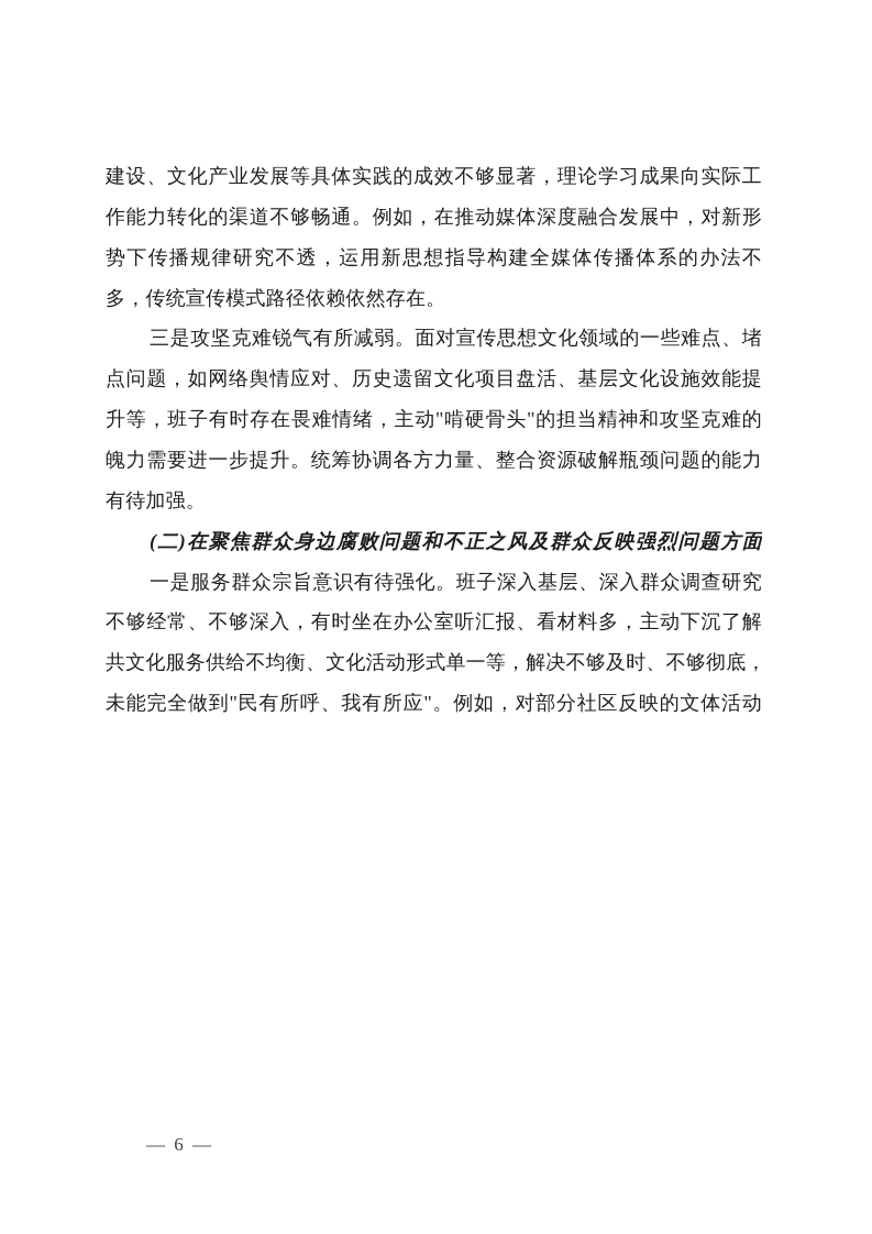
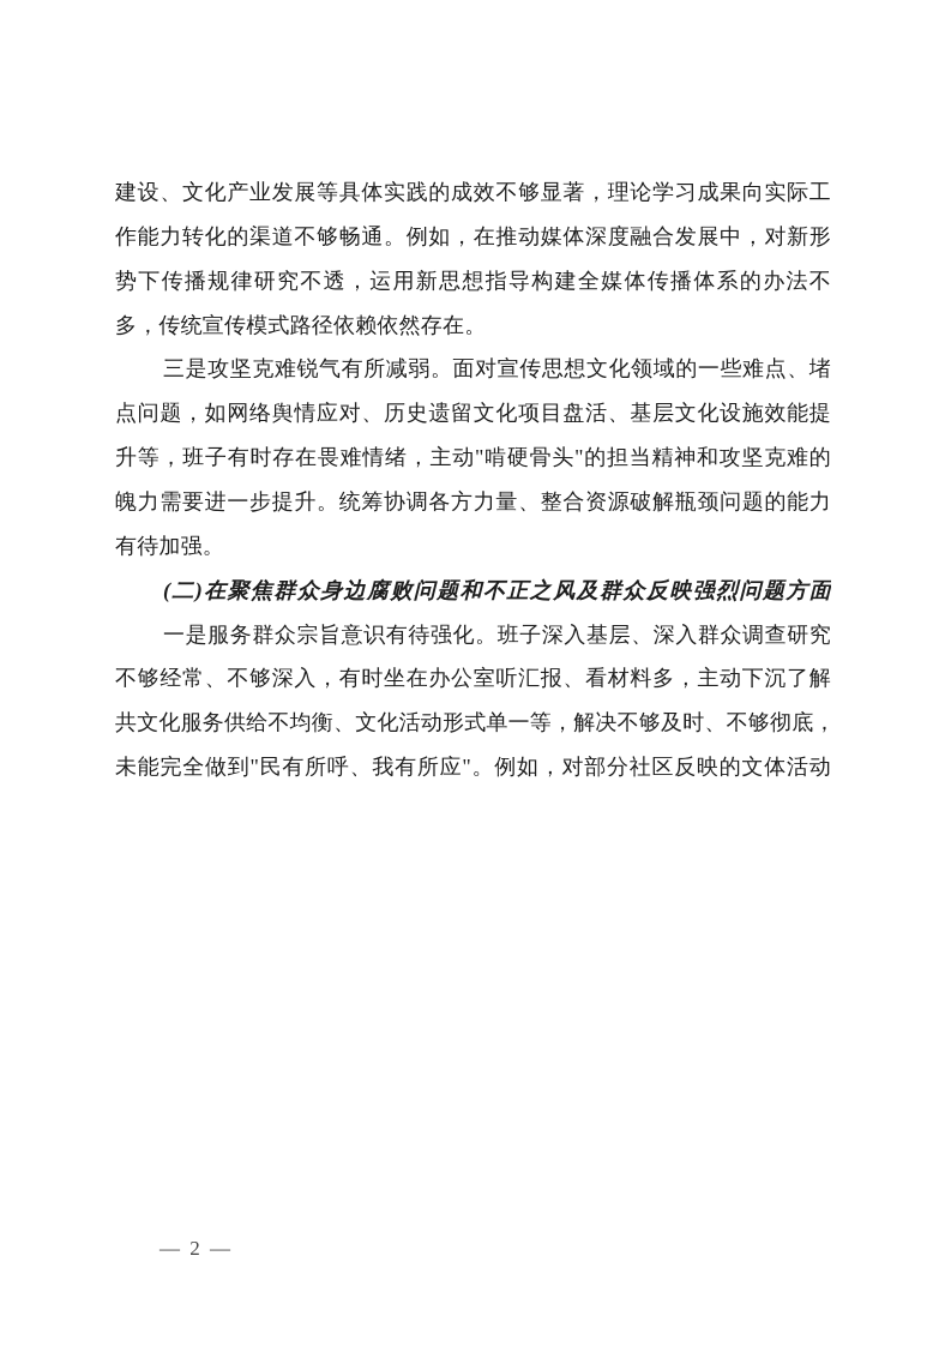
  建设、文化产业发展等具体实践的成效不够显著，理论学习成果向实际工
  作能力转化的渠道不够畅通。例如，在推动媒体深度融合发展中，对新形
  势下传播规律研究不透，运用新思想指导构建全媒体传播体系的办法不
  多，传统宣传模式路径依赖依然存在。
  三是攻坚克难锐气有所减弱。面对宣传思想文化领域的一些难点、堵
  点问题，如网络舆情应对、历史遗留文化项目盘活、基层文化设施效能提
  升等，班子有时存在畏难情绪，主动"啃硬骨头"的担当精神和攻坚克难的
  魄力需要进一步提升。统筹协调各方力量、整合资源破解瓶颈问题的能力
  有待加强。
  (二)在聚焦群众身边腐败问题和不正之风及群众反映强烈问题方面
  一是服务群众宗旨意识有待强化。班子深入基层、深入群众调查研究
  不够经常、不够深入，有时坐在办公室听汇报、看材料多，主动下沉了解
  共文化服务供给不均衡、文化活动形式单一等，解决不够及时、不够彻底，
  未能完全做到"民有所呼、我有所应"。例如，对部分社区反映的文体活动
- — 6 —
+ — 2 —
